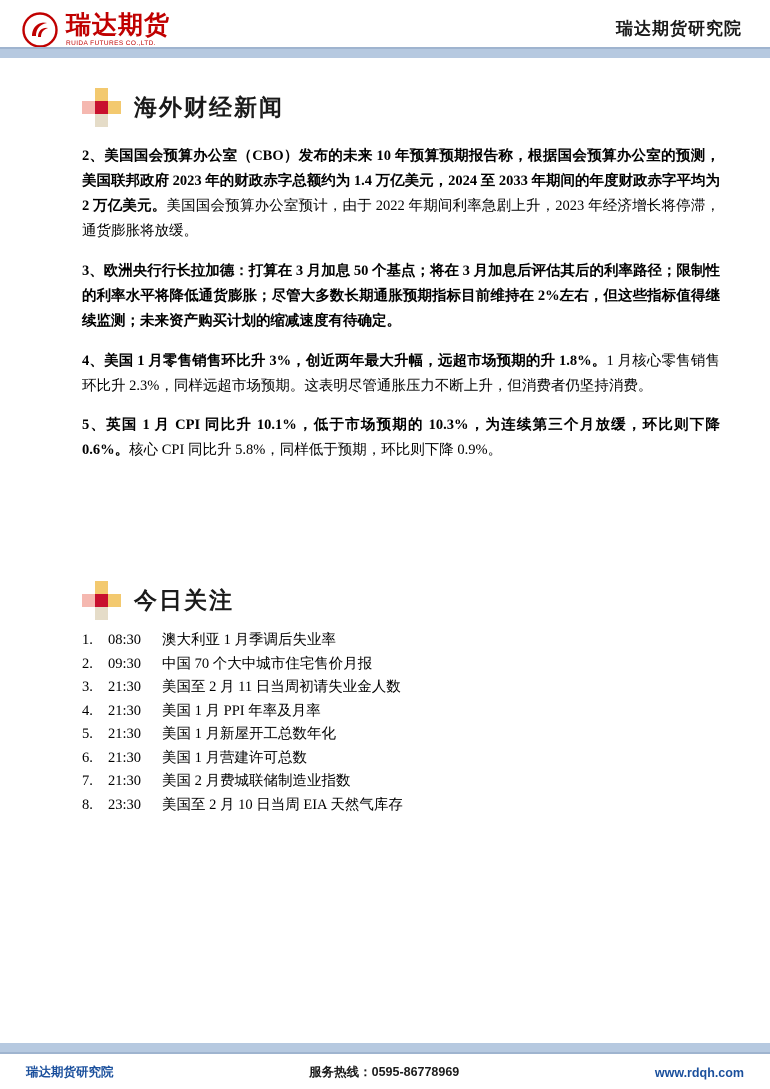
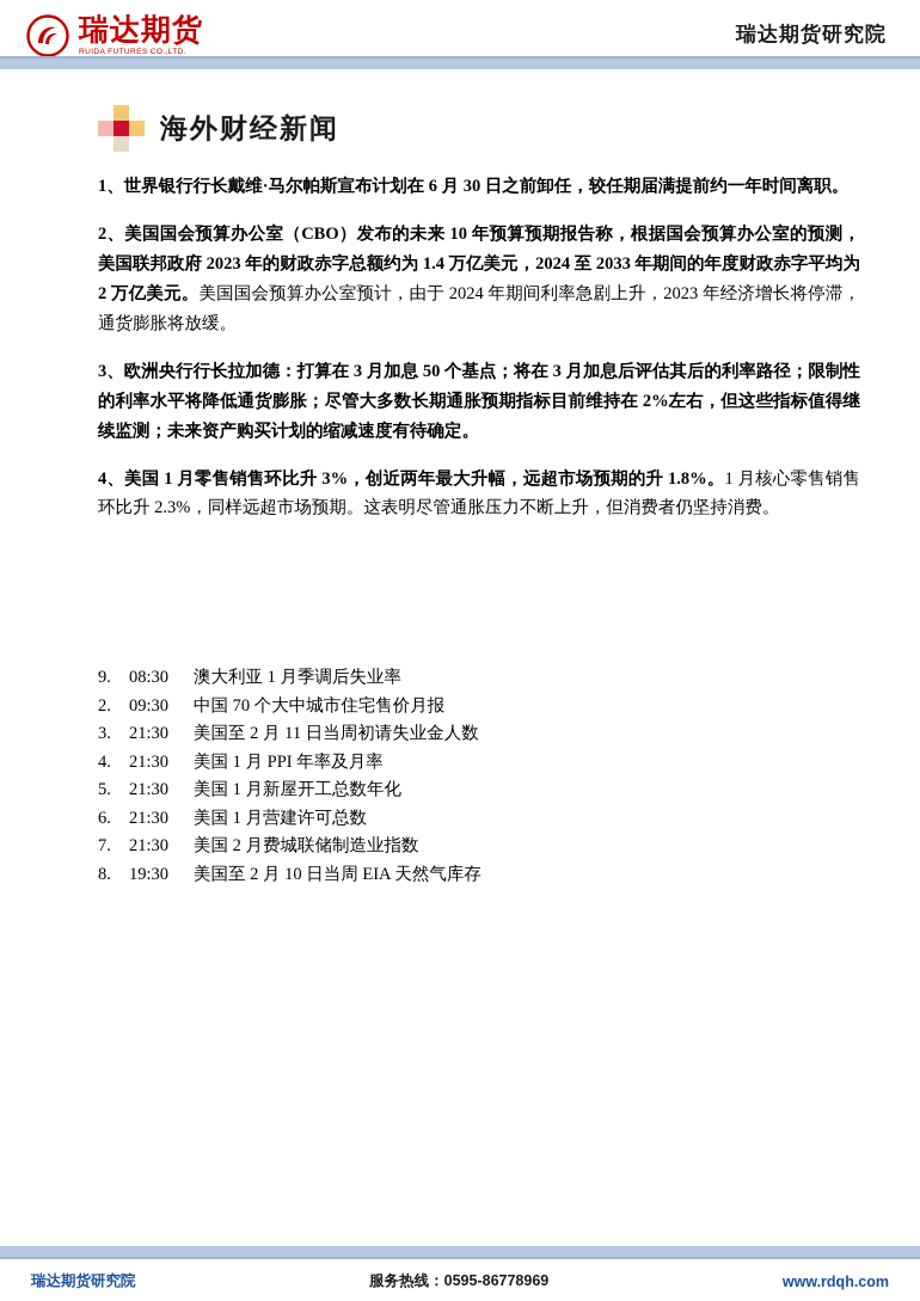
  瑞达期货
  瑞达期货研究院
  海外财经新闻
+ 1、世界银行行长戴维·马尔帕斯宣布计划在 6 月 30 日之前卸任，较任期届满提前约一年时间离职。
- 2、美国国会预算办公室（CBO）发布的未来 10 年预算预期报告称，根据国会预算办公室的预测，美国联邦政府 2023 年的财政赤字总额约为 1.4 万亿美元，2024 至 2033 年期间的年度财政赤字平均为 2 万亿美元。美国国会预算办公室预计，由于 2022 年期间利率急剧上升，2023 年经济增长将停滞，通货膨胀将放缓。
+ 2、美国国会预算办公室（CBO）发布的未来 10 年预算预期报告称，根据国会预算办公室的预测，美国联邦政府 2023 年的财政赤字总额约为 1.4 万亿美元，2024 至 2033 年期间的年度财政赤字平均为 2 万亿美元。美国国会预算办公室预计，由于 2024 年期间利率急剧上升，2023 年经济增长将停滞，通货膨胀将放缓。
  3、欧洲央行行长拉加德：打算在 3 月加息 50 个基点；将在 3 月加息后评估其后的利率路径；限制性的利率水平将降低通货膨胀；尽管大多数长期通胀预期指标目前维持在 2%左右，但这些指标值得继续监测；未来资产购买计划的缩减速度有待确定。
  4、美国 1 月零售销售环比升 3%，创近两年最大升幅，远超市场预期的升 1.8%。1 月核心零售销售环比升 2.3%，同样远超市场预期。这表明尽管通胀压力不断上升，但消费者仍坚持消费。
- 5、英国 1 月 CPI 同比升 10.1%，低于市场预期的 10.3%，为连续第三个月放缓，环比则下降 0.6%。核心 CPI 同比升 5.8%，同样低于预期，环比则下降 0.9%。
- 今日关注
- 1.
+ 9.
  08:30
  澳大利亚 1 月季调后失业率
  2.
  09:30
  中国 70 个大中城市住宅售价月报
  3.
  21:30
  美国至 2 月 11 日当周初请失业金人数
  4.
  21:30
  美国 1 月 PPI 年率及月率
  5.
  21:30
  美国 1 月新屋开工总数年化
  6.
  21:30
  美国 1 月营建许可总数
  7.
  21:30
  美国 2 月费城联储制造业指数
  8.
- 23:30
+ 19:30
  美国至 2 月 10 日当周 EIA 天然气库存
  瑞达期货研究院
  服务热线：0595-86778969
  www.rdqh.com
